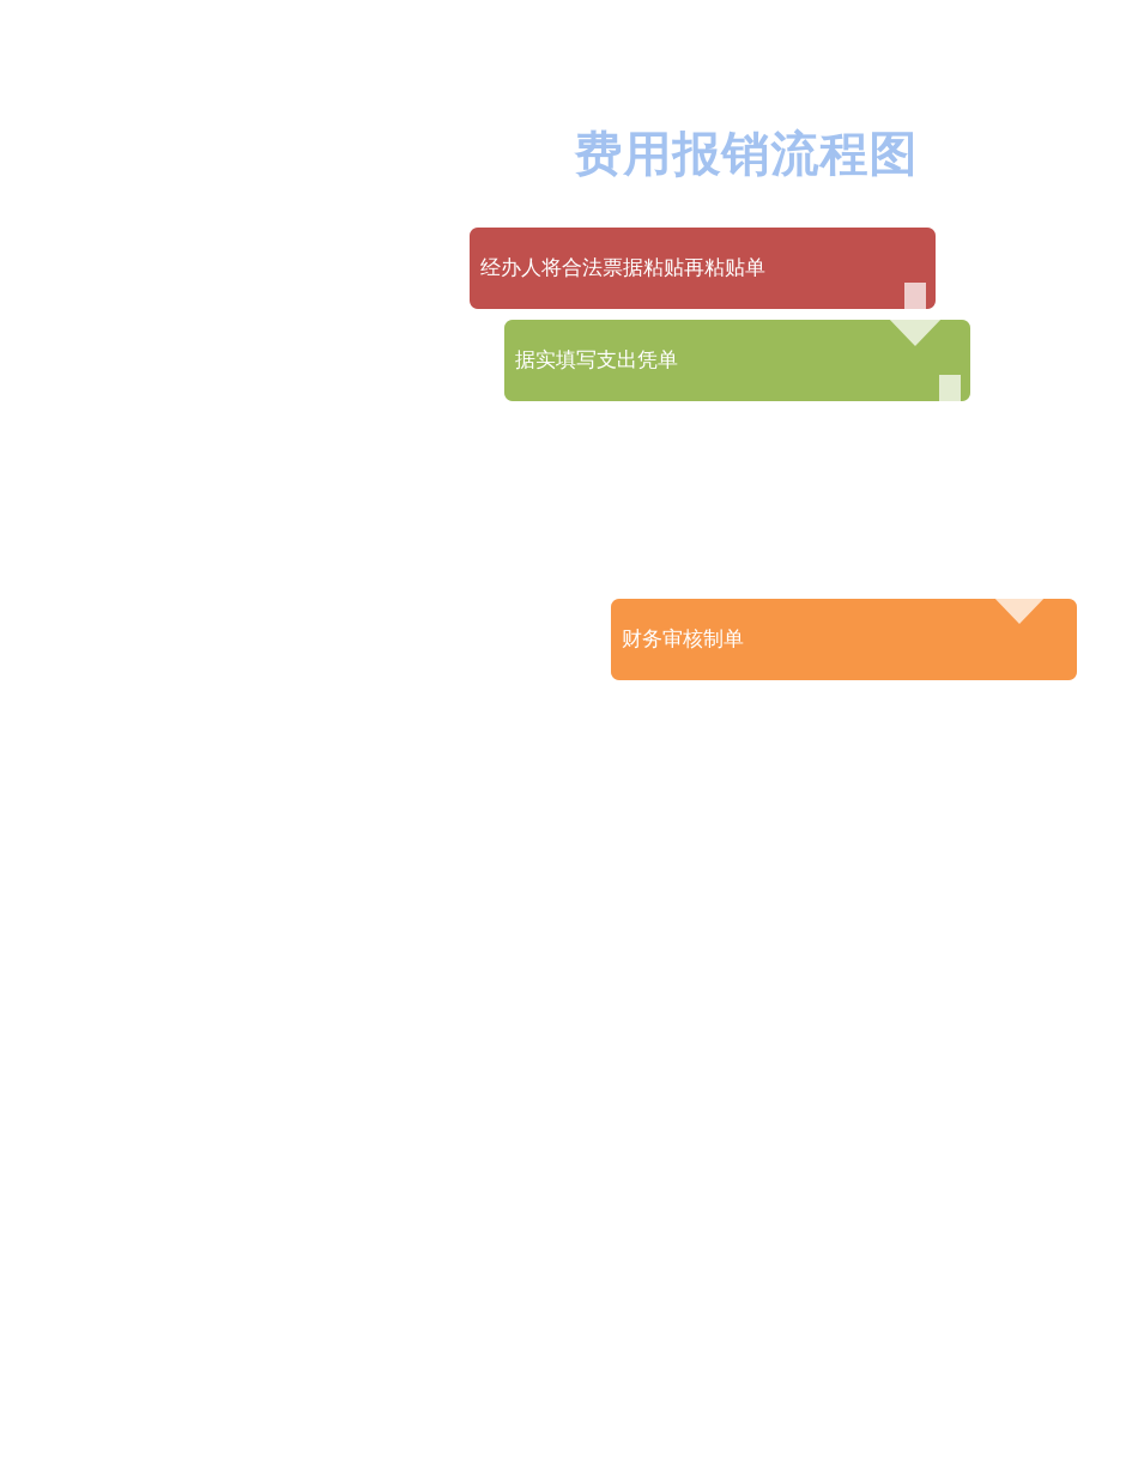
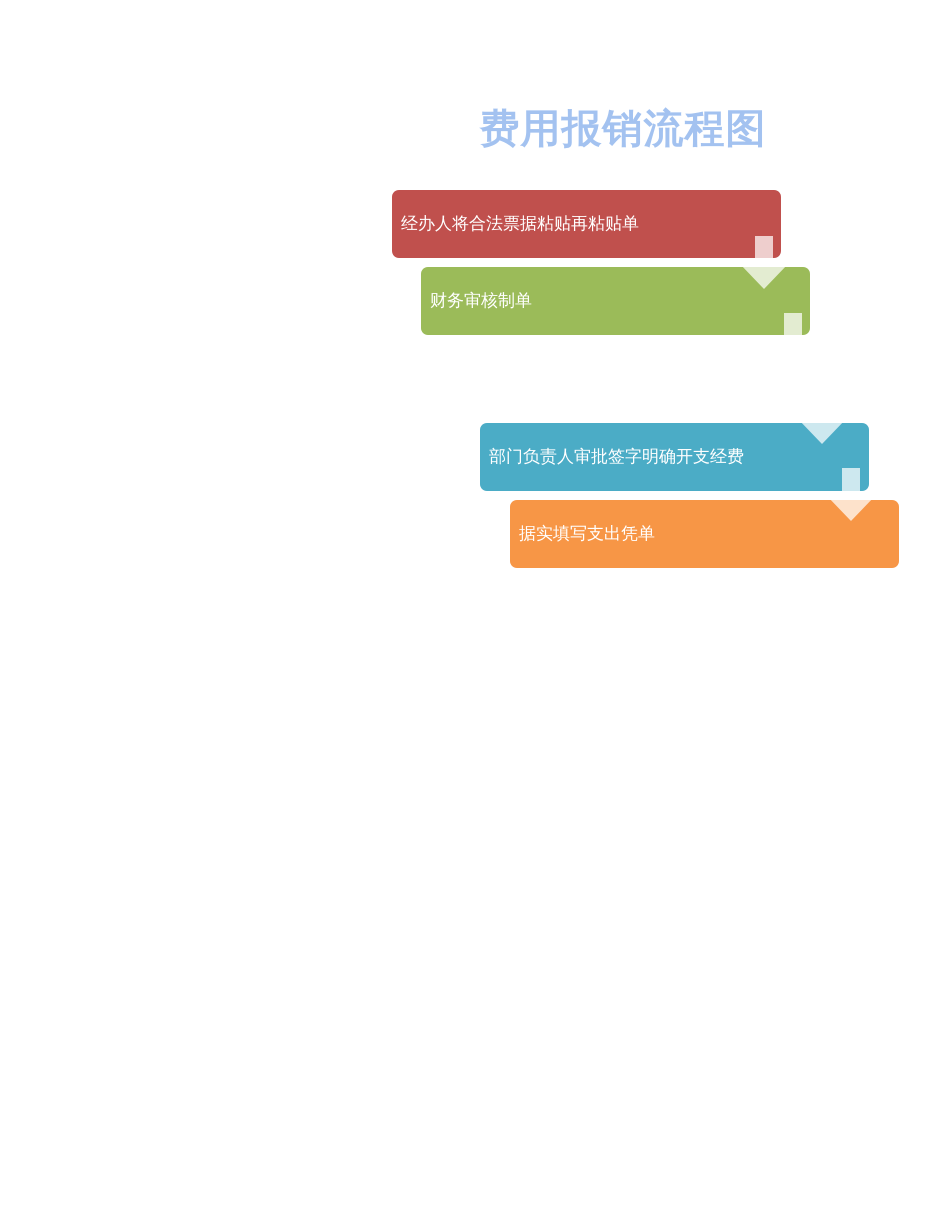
  费用报销流程图
  经办人将合法票据粘贴再粘贴单
- 据实填写支出凭单
+ 财务审核制单
+ 部门负责人审批签字明确开支经费
- 财务审核制单
+ 据实填写支出凭单
